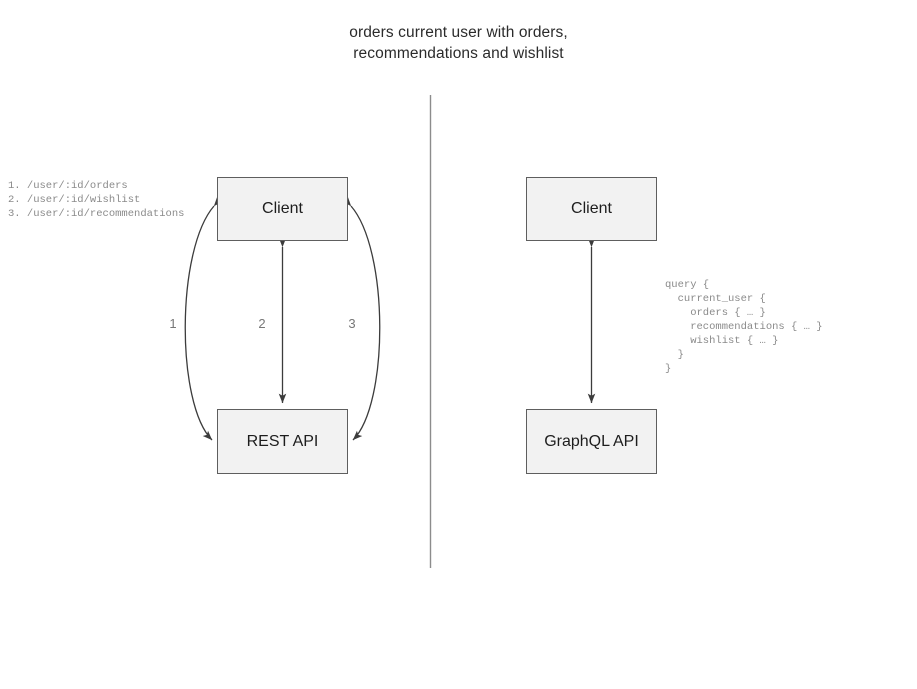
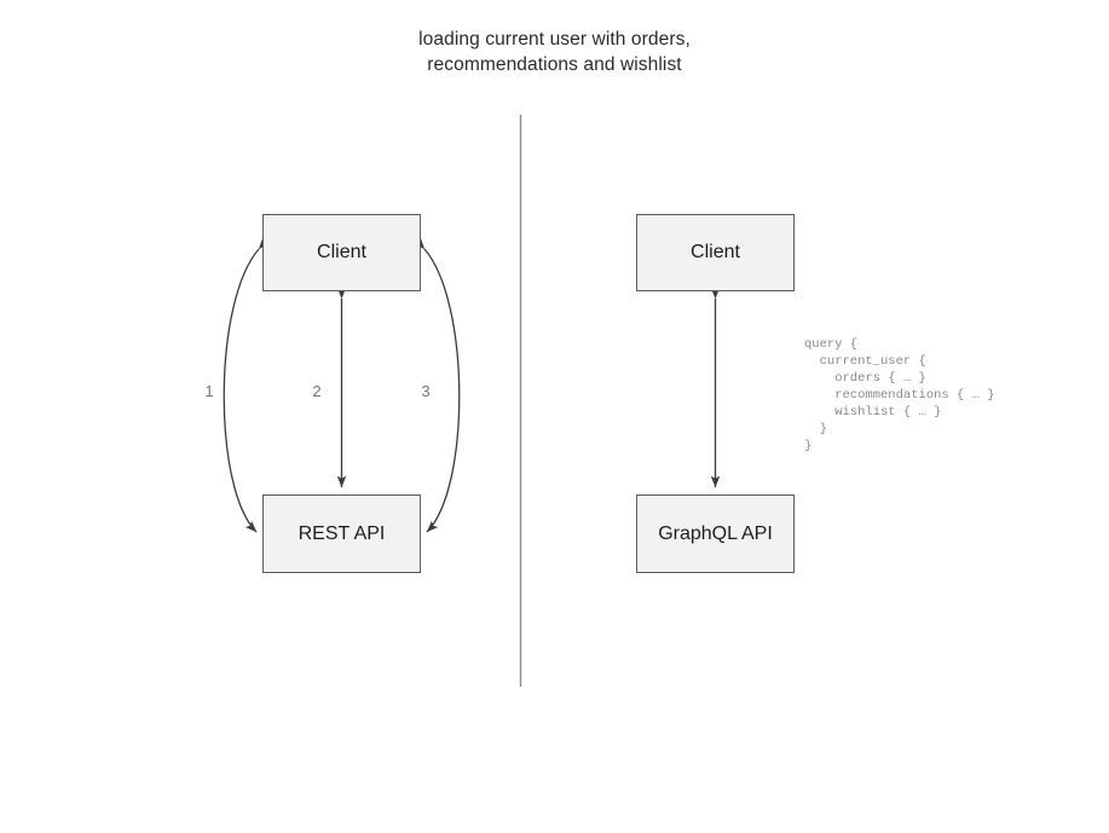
- orders current user with orders,
+ loading current user with orders,
  recommendations and wishlist
  Client
  REST API
  1
  2
  3
- 1. /user/:id/orders
- 2. /user/:id/wishlist
- 3. /user/:id/recommendations
  Client
  GraphQL API
  query {
  current_user {
  orders { … }
  recommendations { … }
  wishlist { … }
  }
  }
